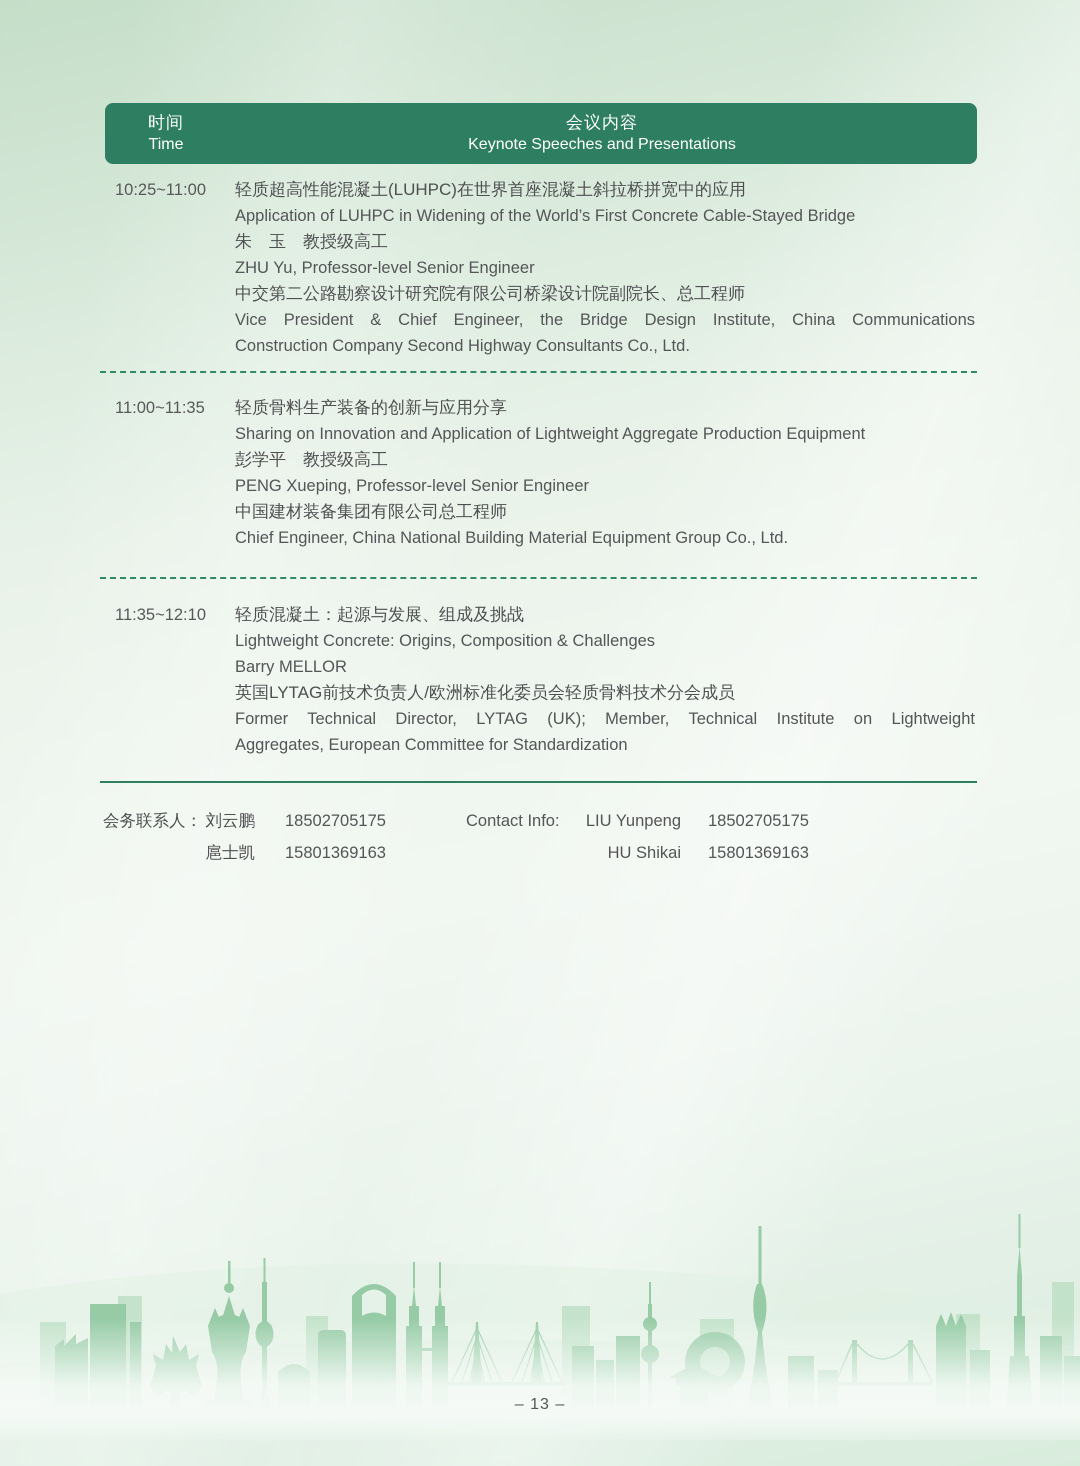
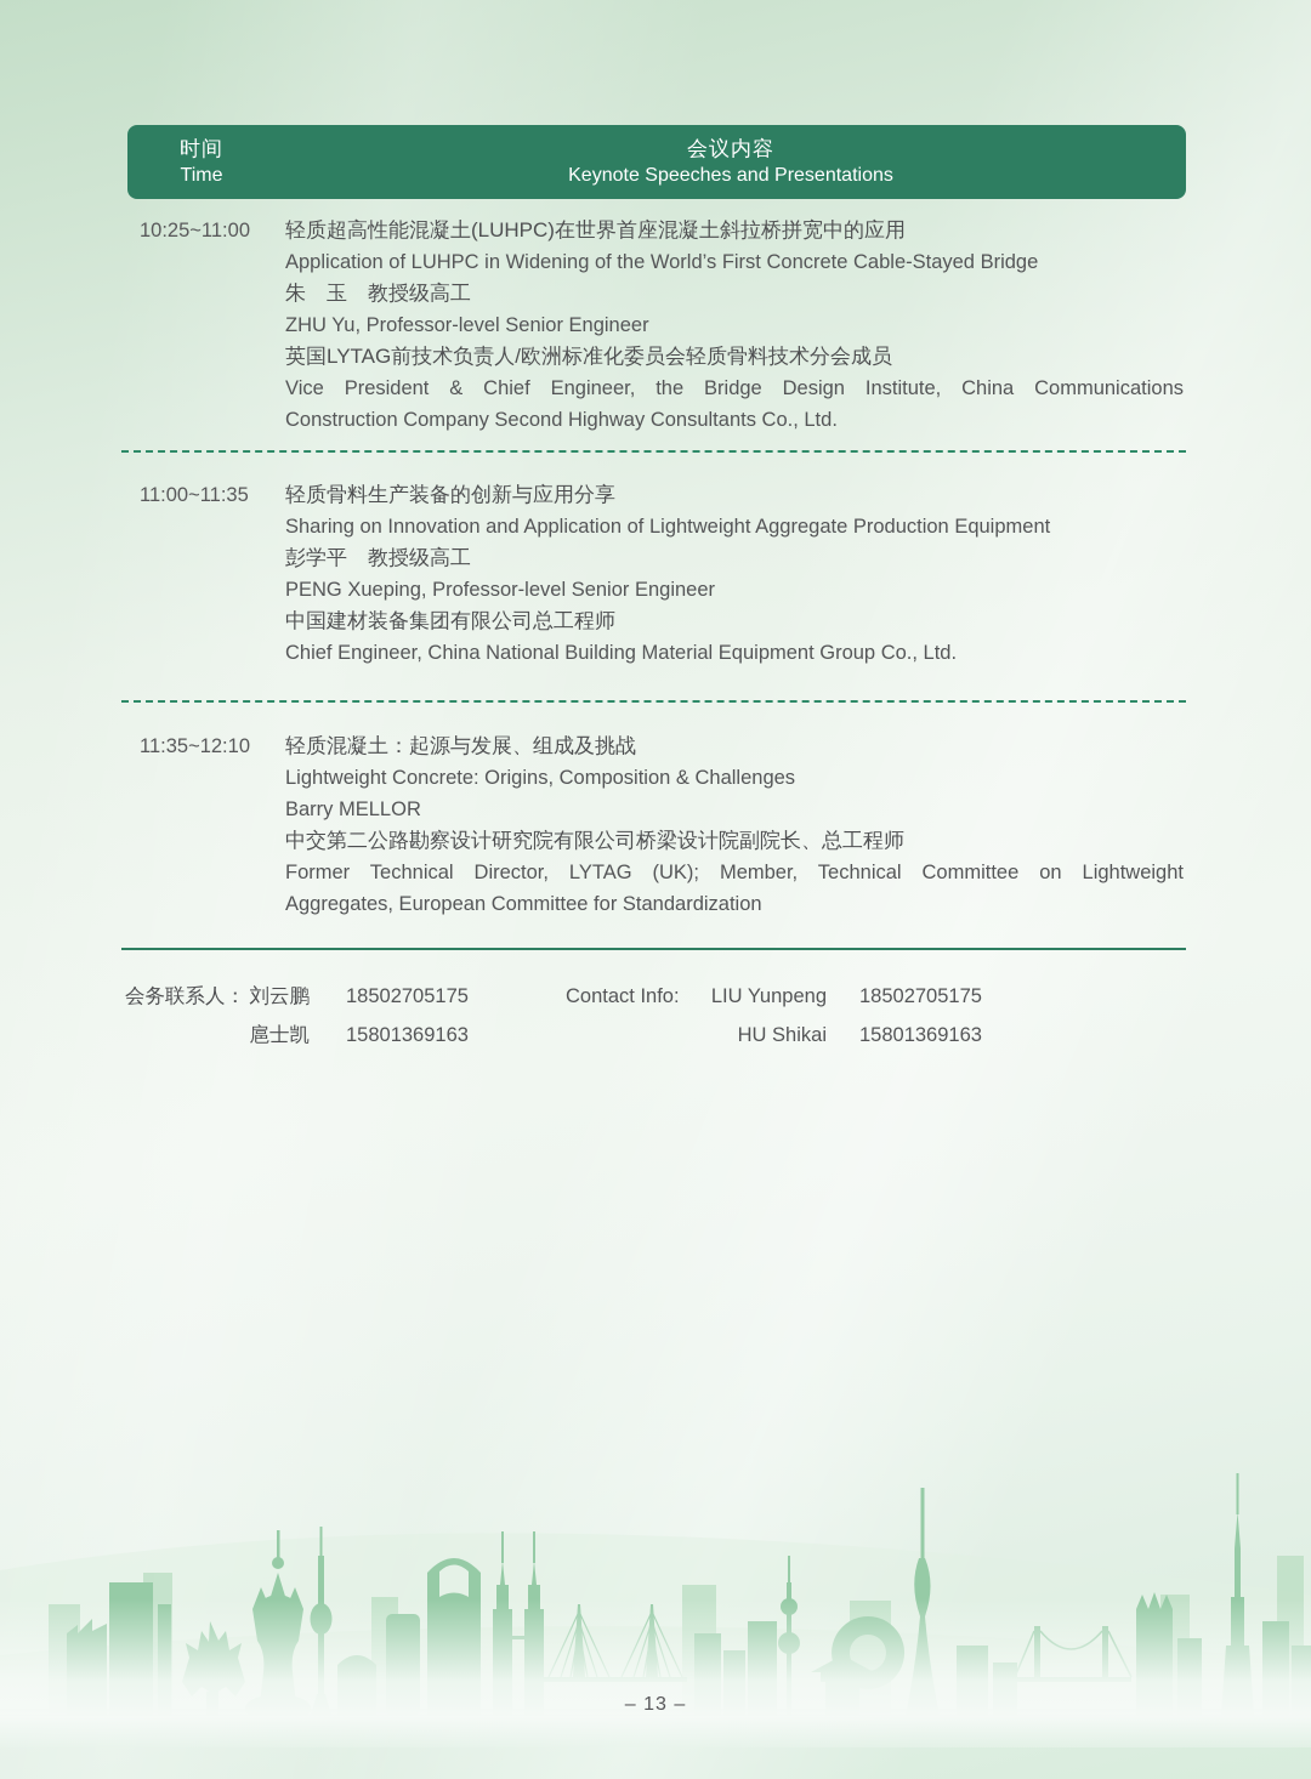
  时间
  Time
  会议内容
  Keynote Speeches and Presentations
  10:25~11:00
  轻质超高性能混凝土(LUHPC)在世界首座混凝土斜拉桥拼宽中的应用
  Application of LUHPC in Widening of the World’s First Concrete Cable-Stayed Bridge
  朱 玉 教授级高工
  ZHU Yu, Professor-level Senior Engineer
- 中交第二公路勘察设计研究院有限公司桥梁设计院副院长、总工程师
+ 英国LYTAG前技术负责人/欧洲标准化委员会轻质骨料技术分会成员
  Vice President & Chief Engineer, the Bridge Design Institute, China Communications
  Construction Company Second Highway Consultants Co., Ltd.
  11:00~11:35
  轻质骨料生产装备的创新与应用分享
  Sharing on Innovation and Application of Lightweight Aggregate Production Equipment
  彭学平 教授级高工
  PENG Xueping, Professor-level Senior Engineer
  中国建材装备集团有限公司总工程师
  Chief Engineer, China National Building Material Equipment Group Co., Ltd.
  11:35~12:10
  轻质混凝土：起源与发展、组成及挑战
  Lightweight Concrete: Origins, Composition & Challenges
  Barry MELLOR
- 英国LYTAG前技术负责人/欧洲标准化委员会轻质骨料技术分会成员
+ 中交第二公路勘察设计研究院有限公司桥梁设计院副院长、总工程师
- Former Technical Director, LYTAG (UK); Member, Technical Institute on Lightweight
+ Former Technical Director, LYTAG (UK); Member, Technical Committee on Lightweight
  Aggregates, European Committee for Standardization
  会务联系人：
  刘云鹏
  18502705175
  Contact Info:
  LIU Yunpeng
  18502705175
  扈士凯
  15801369163
  HU Shikai
  15801369163
  – 13 –
